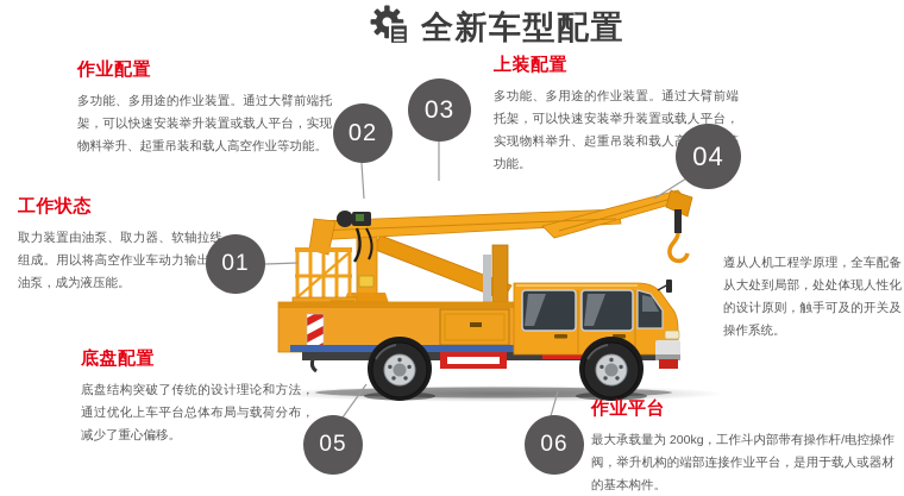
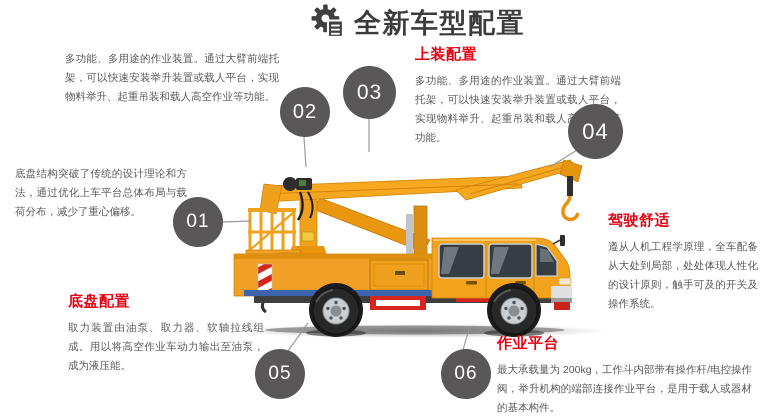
  全新车型配置
  01
  02
  03
  04
  05
  06
- 作业配置
  多功能、多用途的作业装置。通过大臂前端托架，可以快速安装举升装置或载人平台，实现物料举升、起重吊装和载人高空作业等功能。
  上装配置
  多功能、多用途的作业装置。通过大臂前端托架，可以快速安装举升装置或载人平台，实现物料举升、起重吊装和载人高空作业等功能。
- 工作状态
- 取力装置由油泵、取力器、软轴拉线组成。用以将高空作业车动力输出至油泵，成为液压能。
+ 底盘结构突破了传统的设计理论和方法，通过优化上车平台总体布局与载荷分布，减少了重心偏移。
+ 驾驶舒适
  遵从人机工程学原理，全车配备从大处到局部，处处体现人性化的设计原则，触手可及的开关及操作系统。
  底盘配置
- 底盘结构突破了传统的设计理论和方法，通过优化上车平台总体布局与载荷分布，减少了重心偏移。
+ 取力装置由油泵、取力器、软轴拉线组成。用以将高空作业车动力输出至油泵，成为液压能。
  作业平台
  最大承载量为 200kg，工作斗内部带有操作杆/电控操作阀，举升机构的端部连接作业平台，是用于载人或器材的基本构件。
